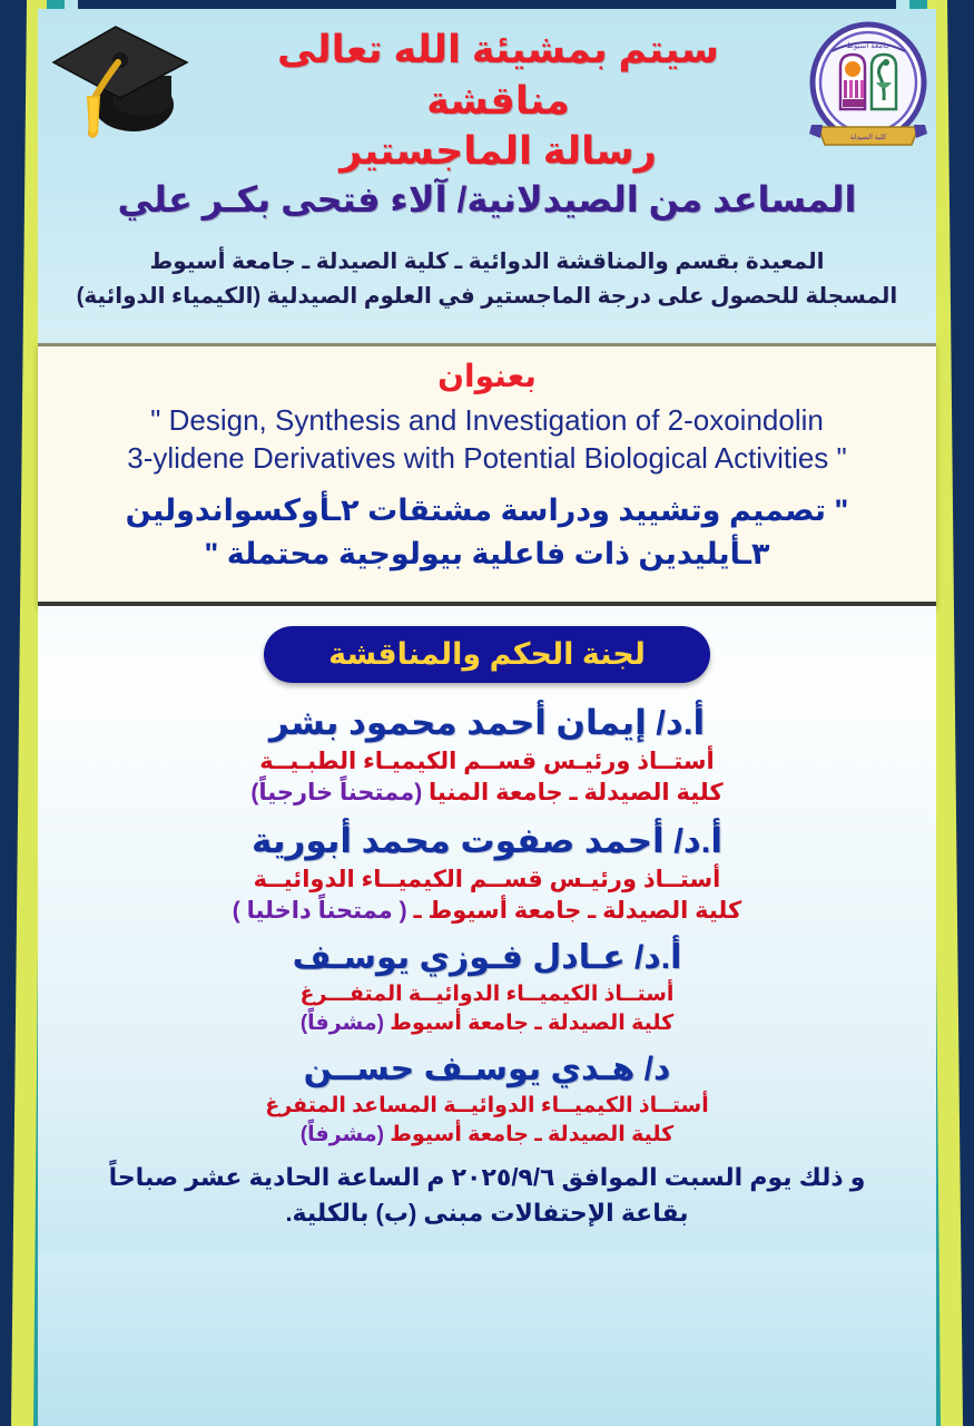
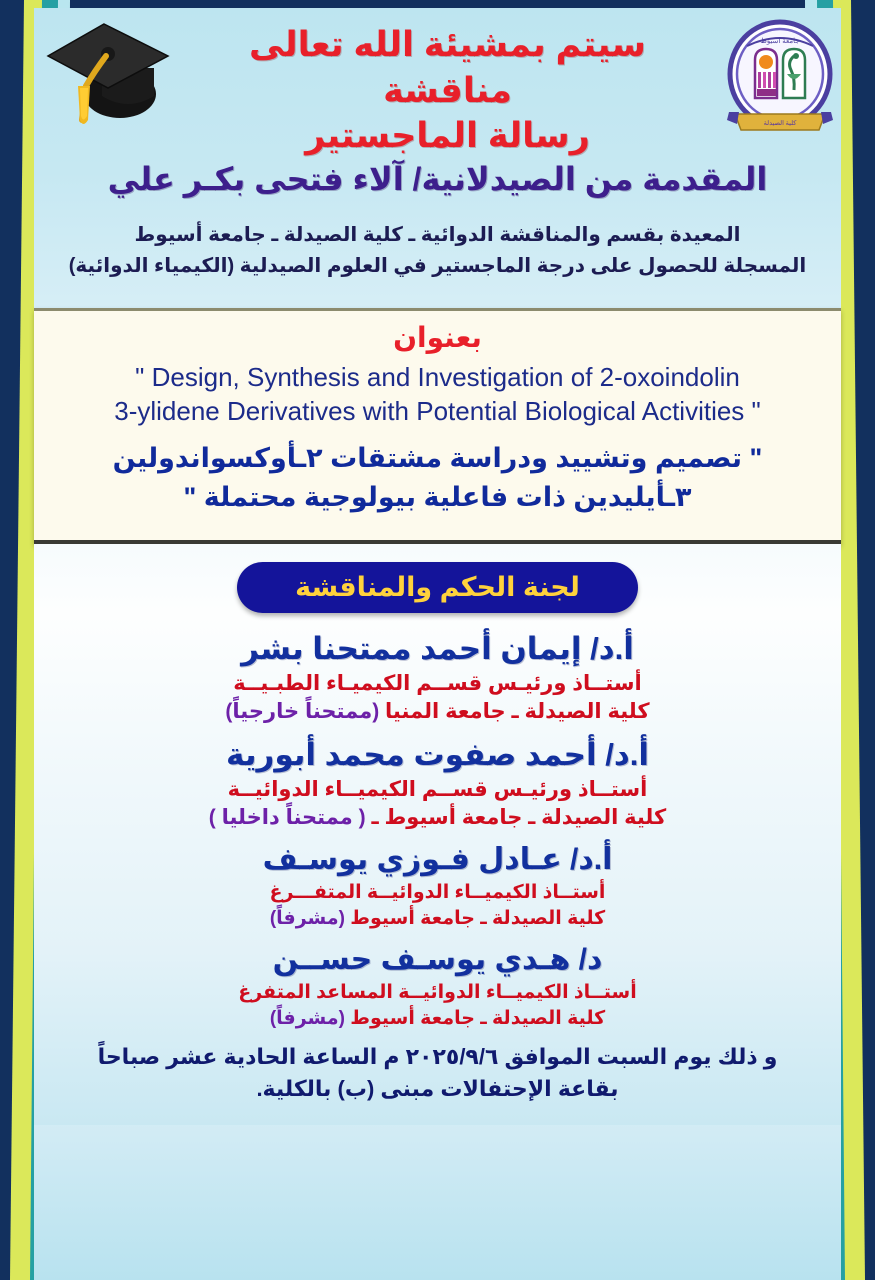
  سيتم بمشيئة الله تعالى مناقشة
  رسالة الماجستير
- المساعد من الصيدلانية/ آلاء فتحى بكـر علي
+ المقدمة من الصيدلانية/ آلاء فتحى بكـر علي
  المعيدة بقسم والمناقشة الدوائية ـ كلية الصيدلة ـ جامعة أسيوط
  المسجلة للحصول على درجة الماجستير في العلوم الصيدلية (الكيمياء الدوائية)
  بعنوان
  " Design, Synthesis and Investigation of 2-oxoindolin
  3-ylidene Derivatives with Potential Biological Activities "
  " تصميم وتشييد ودراسة مشتقات ٢ـأوكسواندولين
  ٣ـأيليدين ذات فاعلية بيولوجية محتملة "
  لجنة الحكم والمناقشة
- أ.د/ إيمان أحمد محمود بشر
+ أ.د/ إيمان أحمد ممتحنا بشر
  أستــاذ ورئيـس قســم الكيميـاء الطبـيــة
  كلية الصيدلة ـ جامعة المنيا (ممتحناً خارجياً)
  أ.د/ أحمد صفوت محمد أبورية
  أستــاذ ورئيـس قســم الكيميــاء الدوائيــة
  كلية الصيدلة ـ جامعة أسيوط ـ ( ممتحناً داخليا )
  أ.د/ عـادل فـوزي يوسـف
  أستــاذ الكيميــاء الدوائيــة المتفـــرغ
  كلية الصيدلة ـ جامعة أسيوط (مشرفاً)
  د/ هـدي يوسـف حســن
  أستــاذ الكيميــاء الدوائيــة المساعد المتفرغ
  كلية الصيدلة ـ جامعة أسيوط (مشرفاً)
  و ذلك يوم السبت الموافق ٢٠٢٥/٩/٦ م الساعة الحادية عشر صباحاً
  بقاعة الإحتفالات مبنى (ب) بالكلية.
